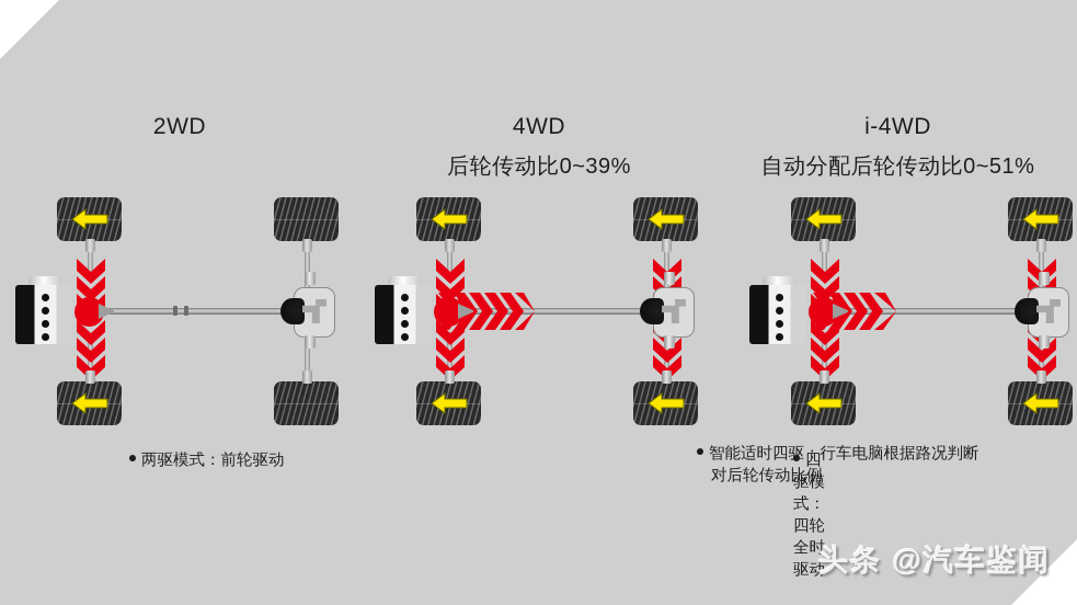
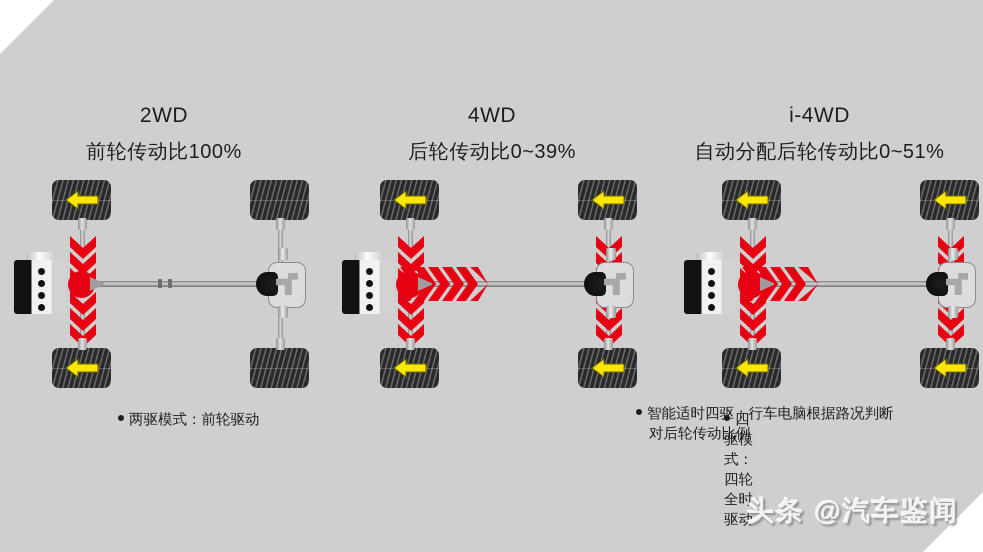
  2WD
+ 前轮传动比100%
  两驱模式：前轮驱动
  4WD
  后轮传动比0~39%
  四驱模式：四轮全时驱动
  i-4WD
  自动分配后轮传动比0~51%
  智能适时四驱：行车电脑根据路况判断
  对后轮传动比例
  头条 @汽车鉴闻
